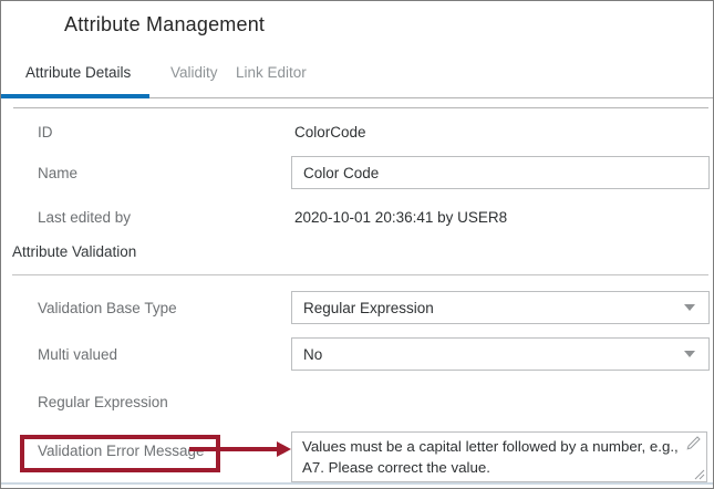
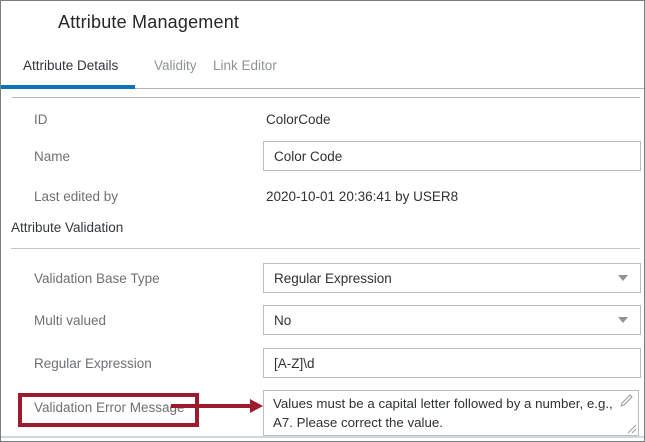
  Attribute Management
  Attribute Details
  Validity
  Link Editor
  ID
  ColorCode
  Name
  Color Code
  Last edited by
  2020-10-01 20:36:41 by USER8
  Attribute Validation
  Validation Base Type
  Regular Expression
  Multi valued
  No
  Regular Expression
+ [A-Z]\d
  Validation Error Messa
